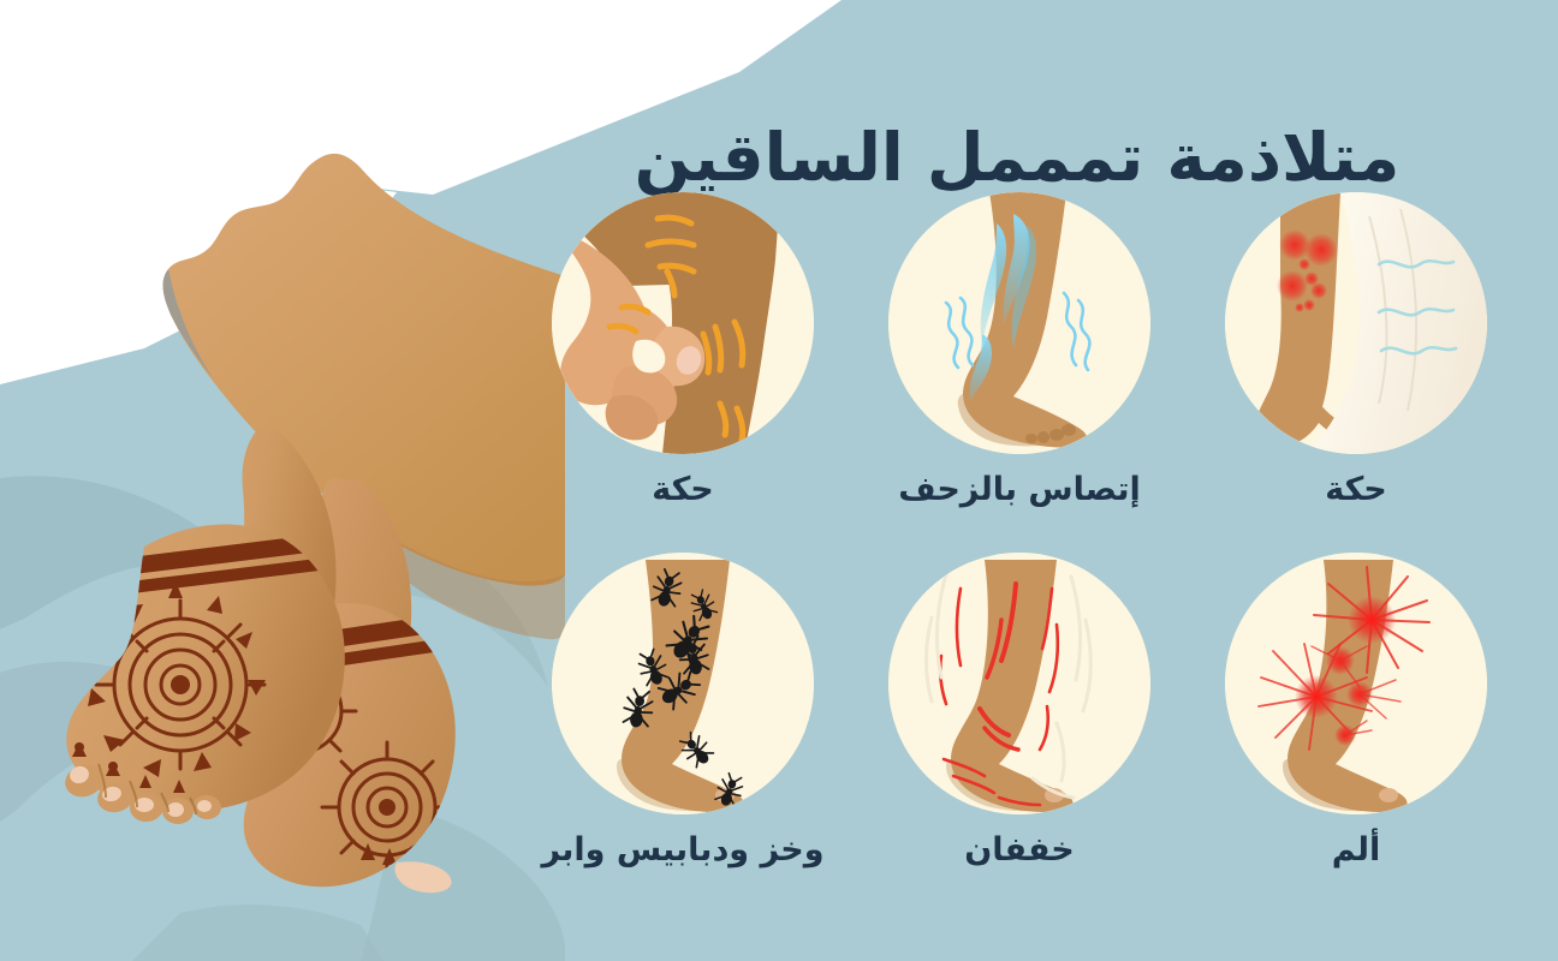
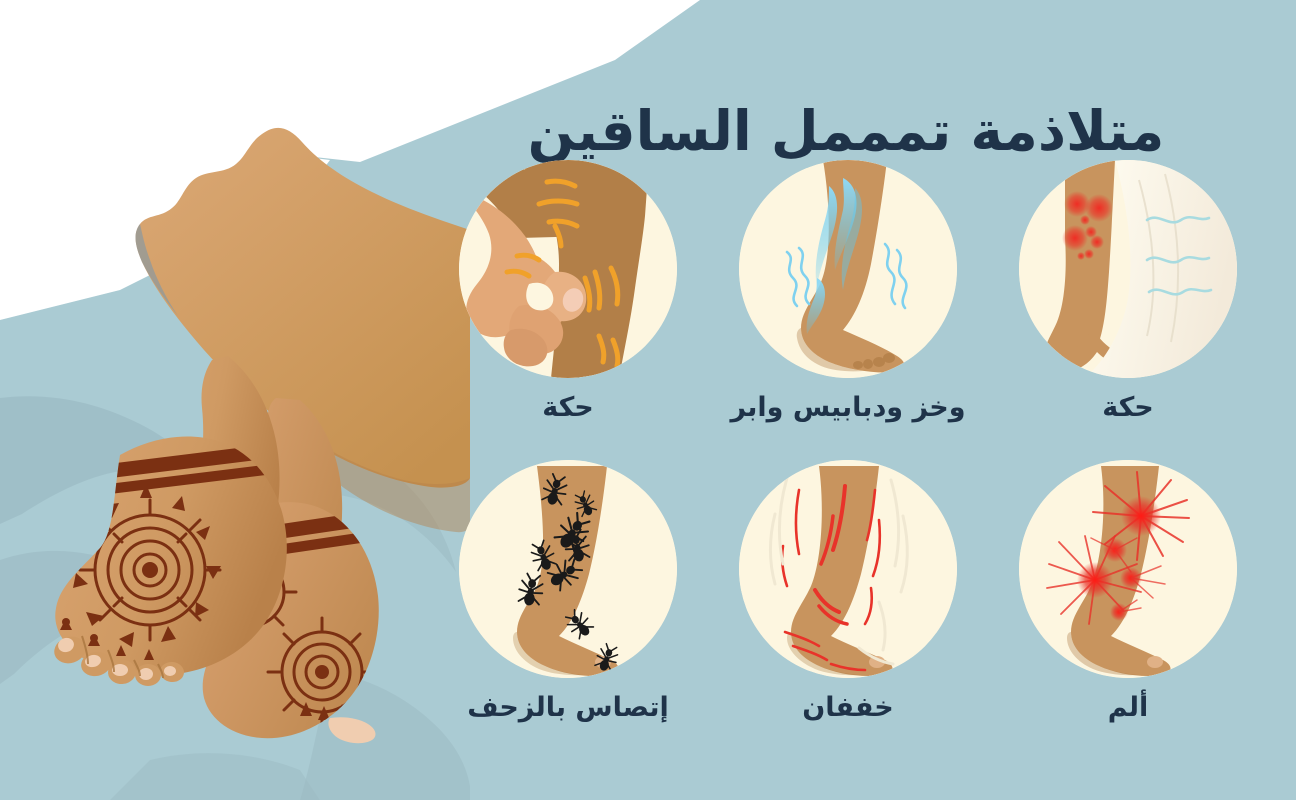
  متلاذمة تمممل الساقين
  حكة
- إتصاس بالزحف
+ وخز ودبابيس وابر
  حكة
  ألم
  خففان
- وخز ودبابيس وابر
+ إتصاس بالزحف
